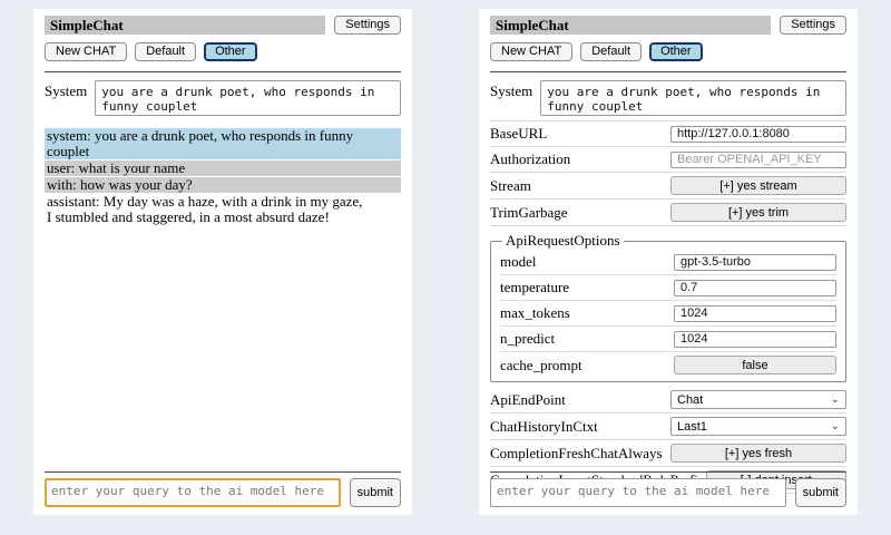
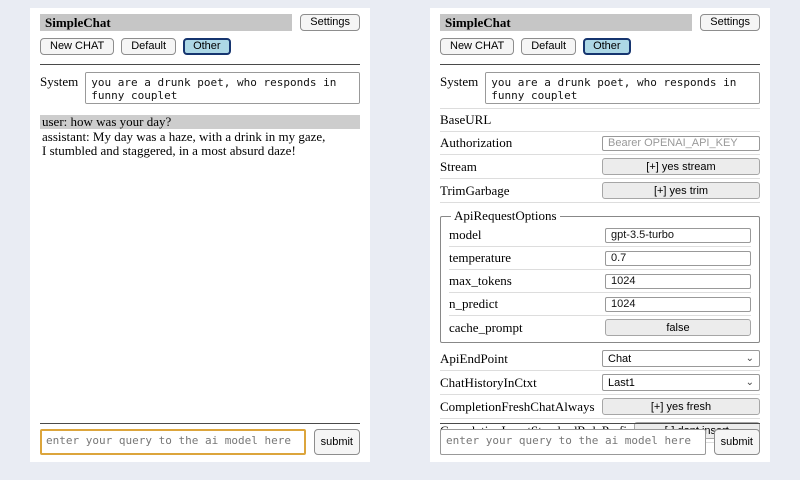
  SimpleChat
  Settings
  New CHAT
  Default
  Other
  System
- system: you are a drunk poet, who responds in funny couplet
- user: what is your name
- with: how was your day?
+ user: how was your day?
  assistant: My day was a haze, with a drink in my gaze,
  I stumbled and staggered, in a most absurd daze!
  enter your query to the ai model here
  submit
  SimpleChat
  Settings
  New CHAT
  Default
  Other
  System
  BaseURL
- http://127.0.0.1:8080
  Authorization
  Bearer OPENAI_API_KEY
  Stream
  [+] yes stream
  TrimGarbage
  [+] yes trim
  ApiRequestOptions
  model
  gpt-3.5-turbo
  temperature
  0.7
  max_tokens
  1024
  n_predict
  1024
  cache_prompt
  false
  ApiEndPoint
  Chat
  ⌄
  ChatHistoryInCtxt
  Last1
  ⌄
  CompletionFreshChatAlways
  [+] yes fresh
  enter your query to the ai model here
  submit
